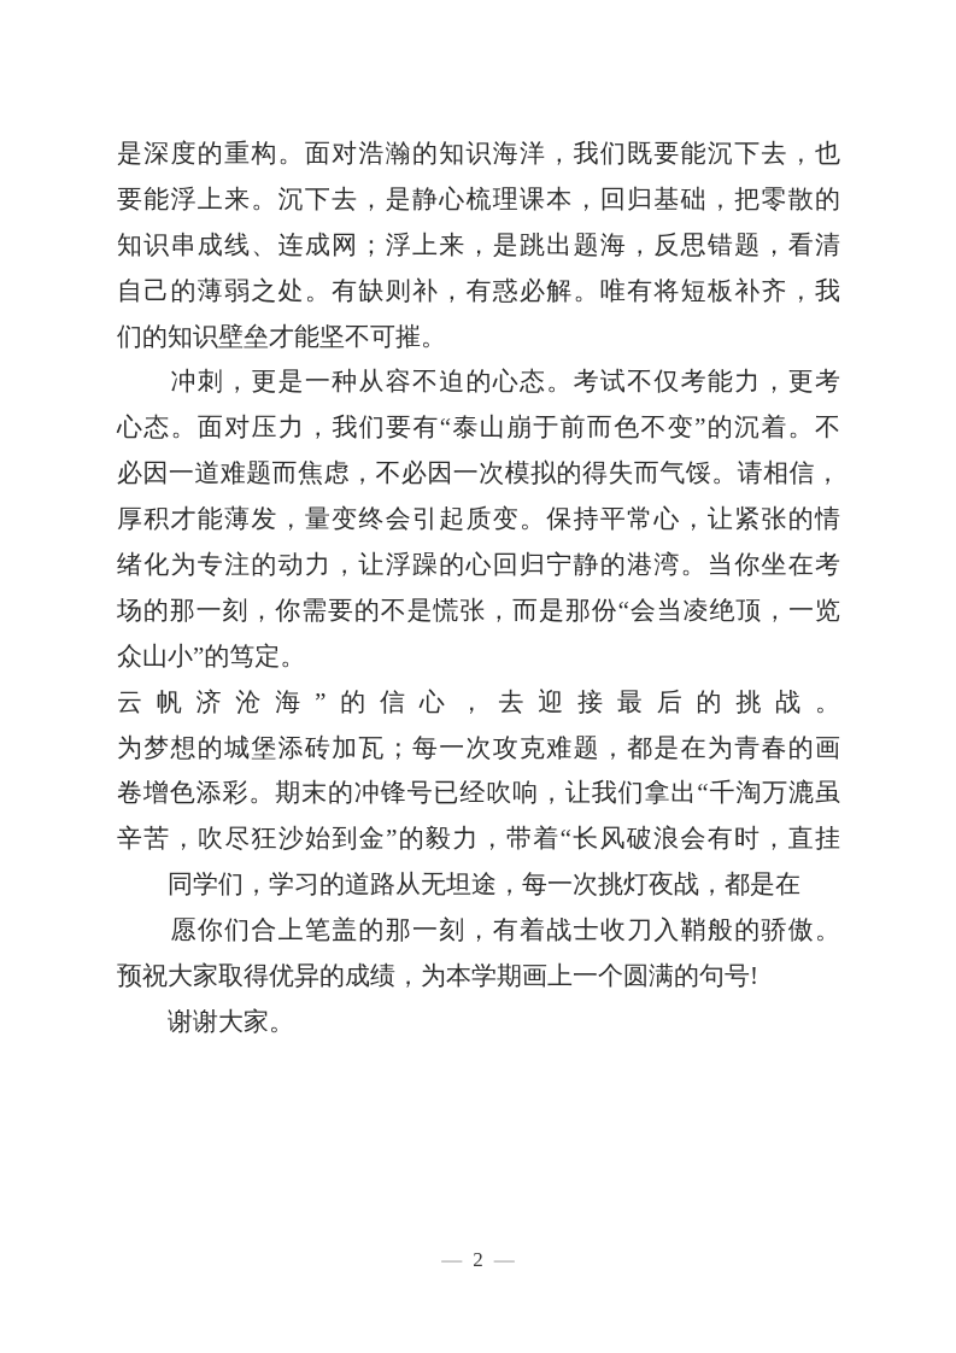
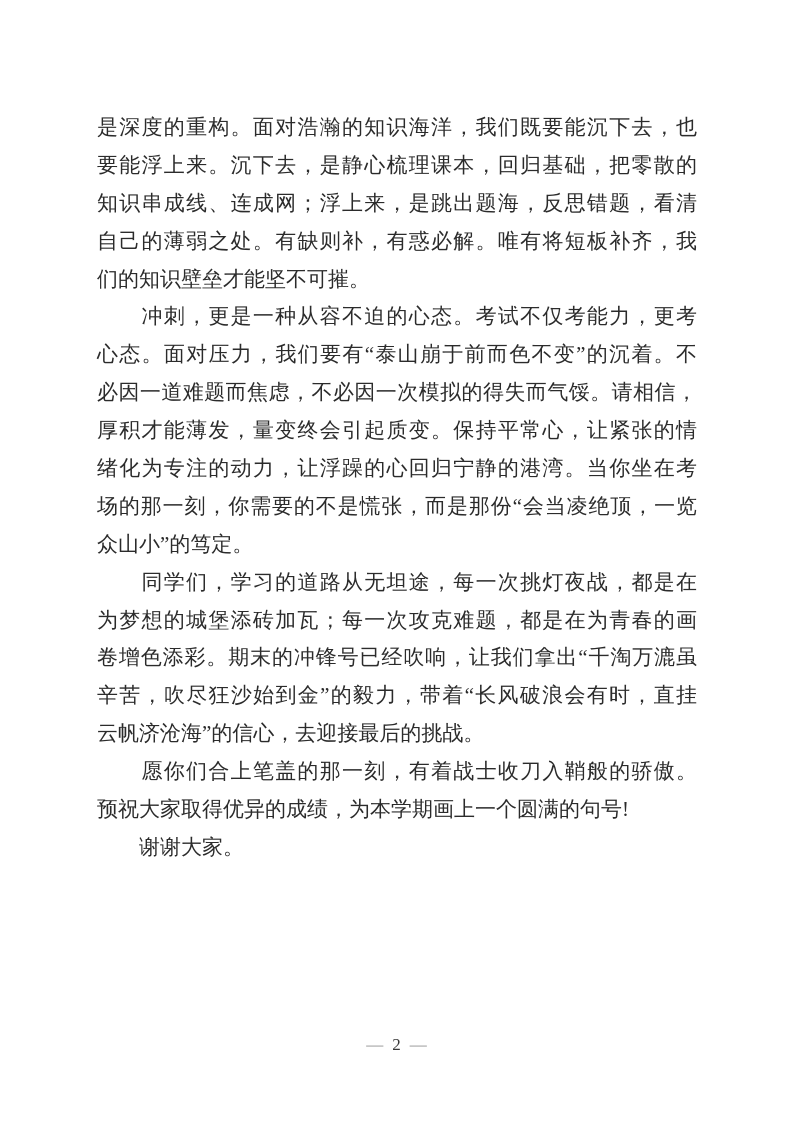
  是深度的重构。面对浩瀚的知识海洋，我们既要能沉下去，也
  要能浮上来。沉下去，是静心梳理课本，回归基础，把零散的
  知识串成线、连成网；浮上来，是跳出题海，反思错题，看清
  自己的薄弱之处。有缺则补，有惑必解。唯有将短板补齐，我
  们的知识壁垒才能坚不可摧。
  冲刺，更是一种从容不迫的心态。考试不仅考能力，更考
  心态。面对压力，我们要有“泰山崩于前而色不变”的沉着。不
  必因一道难题而焦虑，不必因一次模拟的得失而气馁。请相信，
  厚积才能薄发，量变终会引起质变。保持平常心，让紧张的情
  绪化为专注的动力，让浮躁的心回归宁静的港湾。当你坐在考
  场的那一刻，你需要的不是慌张，而是那份“会当凌绝顶，一览
  众山小”的笃定。
- 云帆济沧海”的信心，去迎接最后的挑战。
+ 同学们，学习的道路从无坦途，每一次挑灯夜战，都是在
  为梦想的城堡添砖加瓦；每一次攻克难题，都是在为青春的画
  卷增色添彩。期末的冲锋号已经吹响，让我们拿出“千淘万漉虽
  辛苦，吹尽狂沙始到金”的毅力，带着“长风破浪会有时，直挂
- 同学们，学习的道路从无坦途，每一次挑灯夜战，都是在
+ 云帆济沧海”的信心，去迎接最后的挑战。
  愿你们合上笔盖的那一刻，有着战士收刀入鞘般的骄傲。
  预祝大家取得优异的成绩，为本学期画上一个圆满的句号!
  谢谢大家。
  — 2 —
